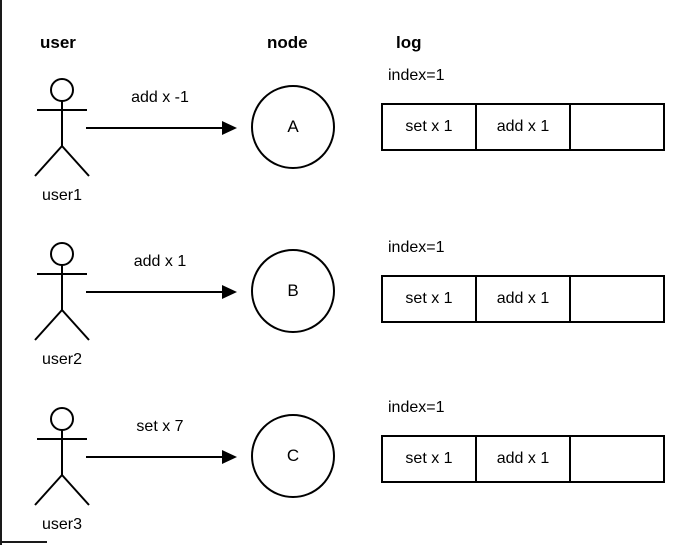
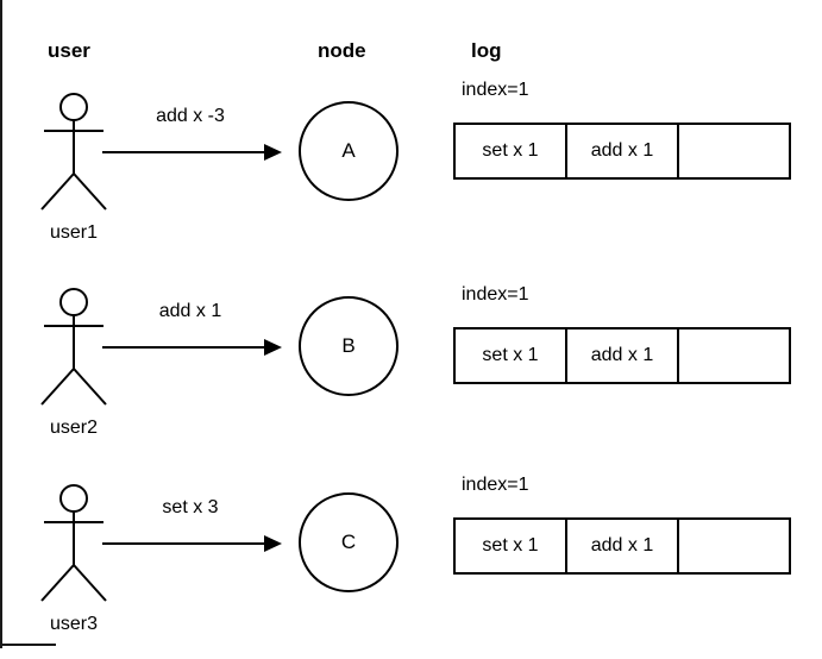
  user
  node
  log
  user1
- add x -1
+ add x -3
  A
  user2
  add x 1
  B
  user3
- set x 7
+ set x 3
  C
  index=1
  set x 1
  add x 1
  index=1
  set x 1
  add x 1
  index=1
  set x 1
  add x 1
